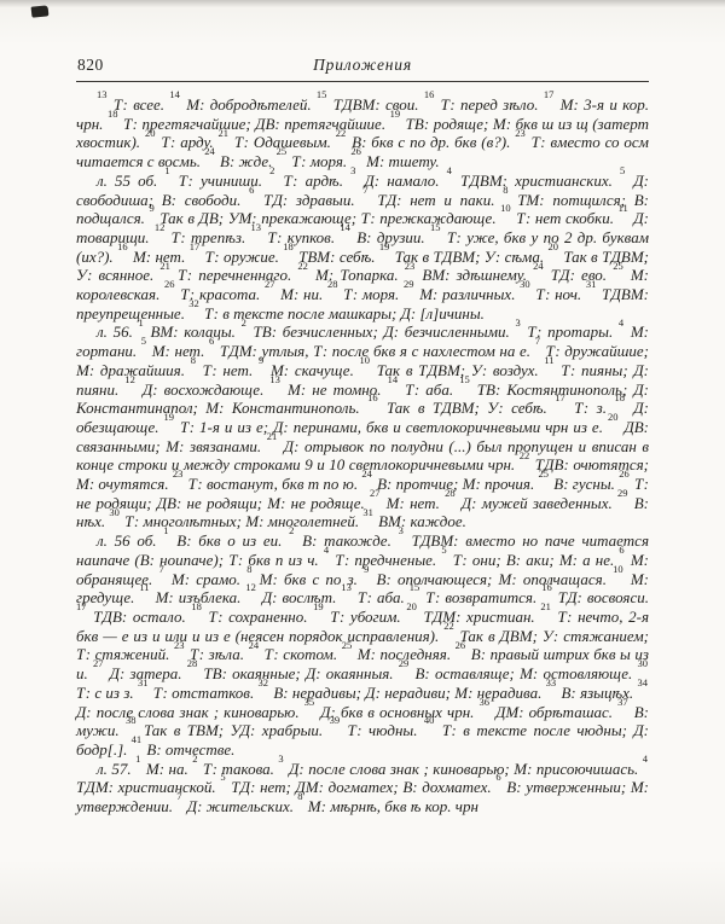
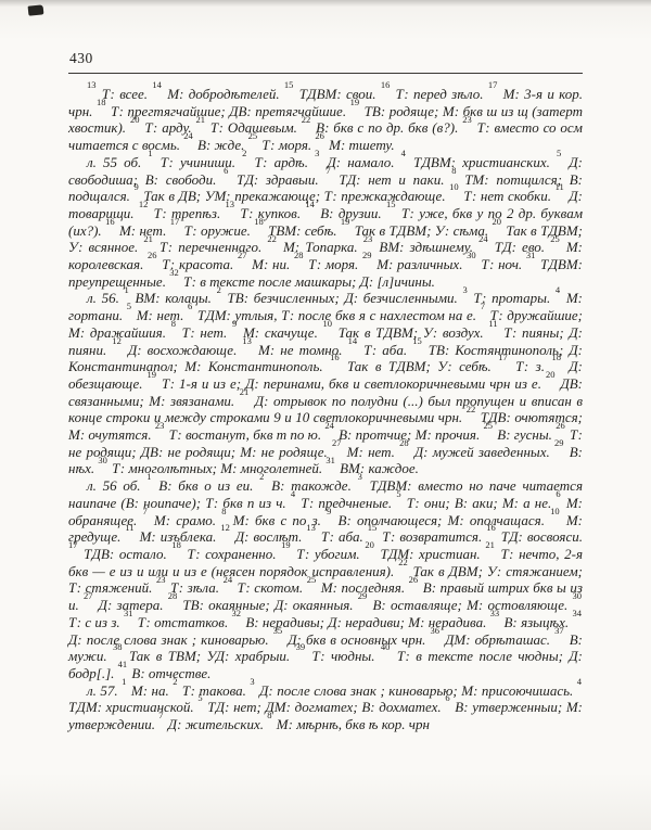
- 820
+ 430
- Приложения
  13 Т: всее. 14 М: добродѣтелей. 15 ТДВМ: свои. 16 Т: перед зѣло. 17 М: 3-я и кор. чрн. 18 Т: прегтягчайшие; ДВ: претягчайшие. 19 ТВ: родяще; М: бкв ш из щ (затерт хвостик). 20 Т: арду. 21 Т: Одашевым. 22 В: бкв с по др. бкв (в?). 23 Т: вместо со осм читается с восмь. 24 В: жде. 25 Т: моря. 26 М: тшету.
  л. 55 об. 1 Т: учиниши. 2 Т: ардѣ. 3 Д: намало. 4 ТДВМ: христианских. 5 Д: свободиша; В: свободи. 6 ТД: здравыи. 7 ТД: нет и паки. 8 ТМ: потщился; В: подщался. 9 Так в ДВ; УМ: прекажающе; Т: прежкаждающе. 10 Т: нет скобки. 11 Д: товарищи. 12 Т: трепѣз. 13 Т: купков. 14 В: друзии. 15 Т: уже, бкв у по 2 др. буквам (их?). 16 М: нет. 17 Т: оружие. 18 ТВМ: себѣ. 19 Так в ТДВМ; У: сѣма. 20 Так в ТДВМ; У: всянное. 21 Т: перечненнаго. 22 М: Топарка. 23 ВМ: здѣшнему. 24 ТД: ево. 25 М: королевская. 26 Т: красота. 27 М: ни. 28 Т: моря. 29 М: различных. 30 Т: ноч. 31 ТДВМ: преупрещенные. 32 Т: в тексте после машкары; Д: [л]ичины.
  л. 56. 1 ВМ: колацы. 2 ТВ: безчисленных; Д: безчисленными. 3 Т: протары. 4 М: гортани. 5 М: нет. 6 ТДМ: утлыя, Т: после бкв я с нахлестом на е. 7 Т: дружайшие; М: дражайшия. 8 Т: нет. 9 М: скачуще. 10 Так в ТДВМ; У: воздух. 11 Т: пияны; Д: пияни. 12 Д: восхождающе. 13 М: не томно. 14 Т: аба. 15 ТВ: Костянтинополь; Д: Константинапол; М: Константинополь. 16 Так в ТДВМ; У: себѣ. 17 Т: з. 18 Д: обезщающе. 19 Т: 1-я и из е; Д: перинами, бкв и светлокоричневыми чрн из е. 20 ДВ: связанными; М: звязанами. 21 Д: отрывок по полудни (...) был пропущен и вписан в конце строки и между строками 9 и 10 светлокоричневыми чрн. 22 ТДВ: очютятся; М: очутятся. 23 Т: востанут, бкв т по ю. 24 В: протчие; М: прочия. 25 В: гусны. 26 Т: не родящи; ДВ: не родящи; М: не родяще. 27 М: нет. 28 Д: мужей заведенных. 29 В: нѣх. 30 Т: многолѣтных; М: многолетней. 31 ВМ: каждое.
  л. 56 об. 1 В: бкв о из еи. 2 В: такожде. 3 ТДВМ: вместо но паче читается наипаче (В: ноипаче); Т: бкв п из ч. 4 Т: предчненые. 5 Т: они; В: аки; М: а не. 6 М: обранящее. 7 М: срамо. 8 М: бкв с по з. 9 В: ополчающеся; М: ополчащася. 10 М: гредуще. 11 М: изъблека. 12 Д: вослѣт. 13 Т: аба. 15 Т: возвратится. 16 ТД: восвояси. 17 ТДВ: остало. 18 Т: сохраненно. 19 Т: убогим. 20 ТДМ: христиан. 21 Т: нечто, 2-я бкв — е из и или и из е (неясен порядок исправления). 22 Так в ДВМ; У: стяжанием; Т: стяжений. 23 Т: зѣла. 24 Т: скотом. 25 М: последняя. 26 В: правый штрих бкв ы из и. 27 Д: затера. 28 ТВ: окаянные; Д: окаянныя. 29 В: оставляще; М: остовляюще. 30 Т: с из з. 31 Т: отстатков. 32 В: нерадивы; Д: нерадиви; М: нерадива. 33 В: языцѣх. 34 Д: после слова знак ; киноварью. 35 Д: бкв в основных чрн. 36 ДМ: обрѣташас. 37 В: мужи. 38 Так в ТВМ; УД: храбрыи. 39 Т: чюдны. 40 Т: в тексте после чюдны; Д: бодр[.]. 41 В: отчестве.
  л. 57. 1 М: на. 2 Т: такова. 3 Д: после слова знак ; киноварью; М: присоючишась. 4 ТДМ: христианской. 5 ТД: нет; ДМ: догматех; В: дохматех. 6 В: утверженныи; М: утверждении. 7 Д: жительских. 8 М: мѣрнѣ, бкв ѣ кор. чрн
